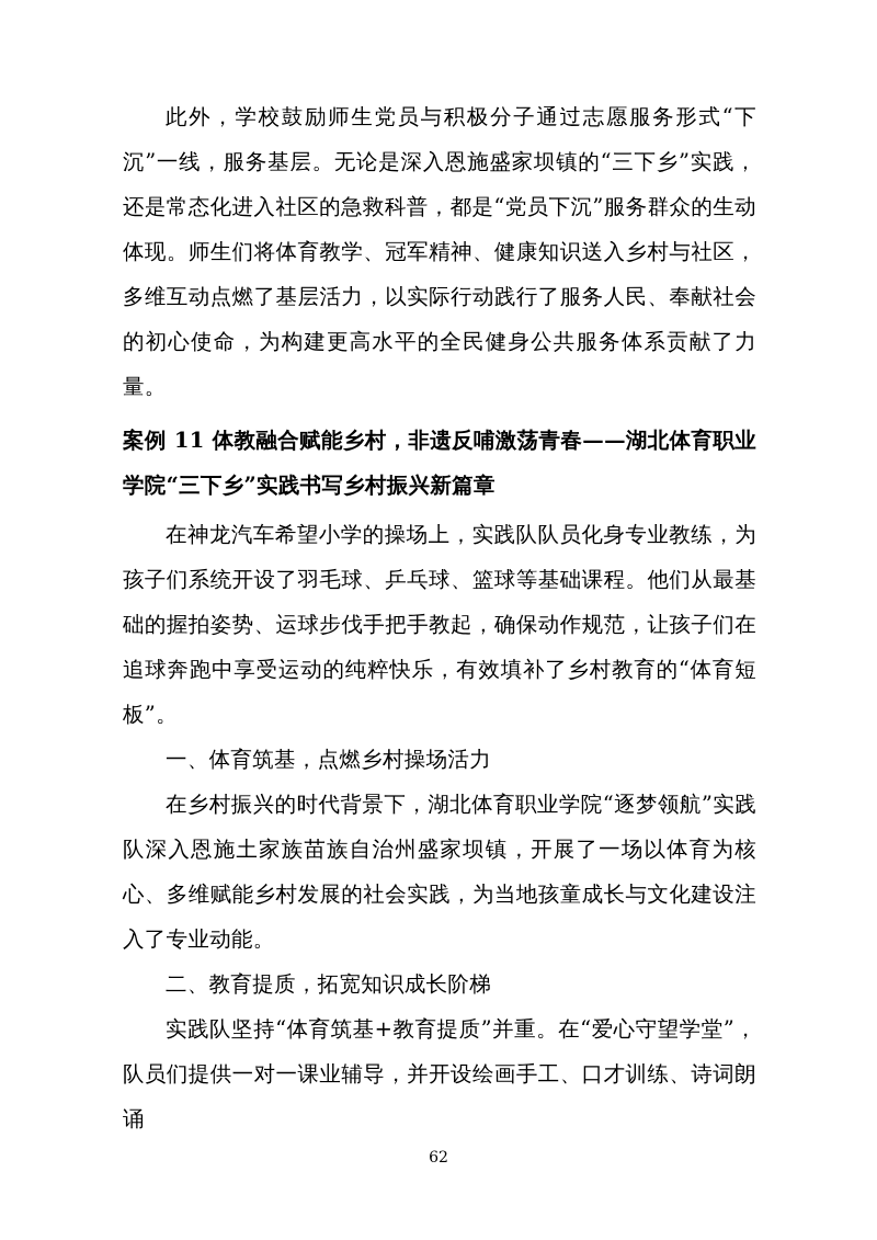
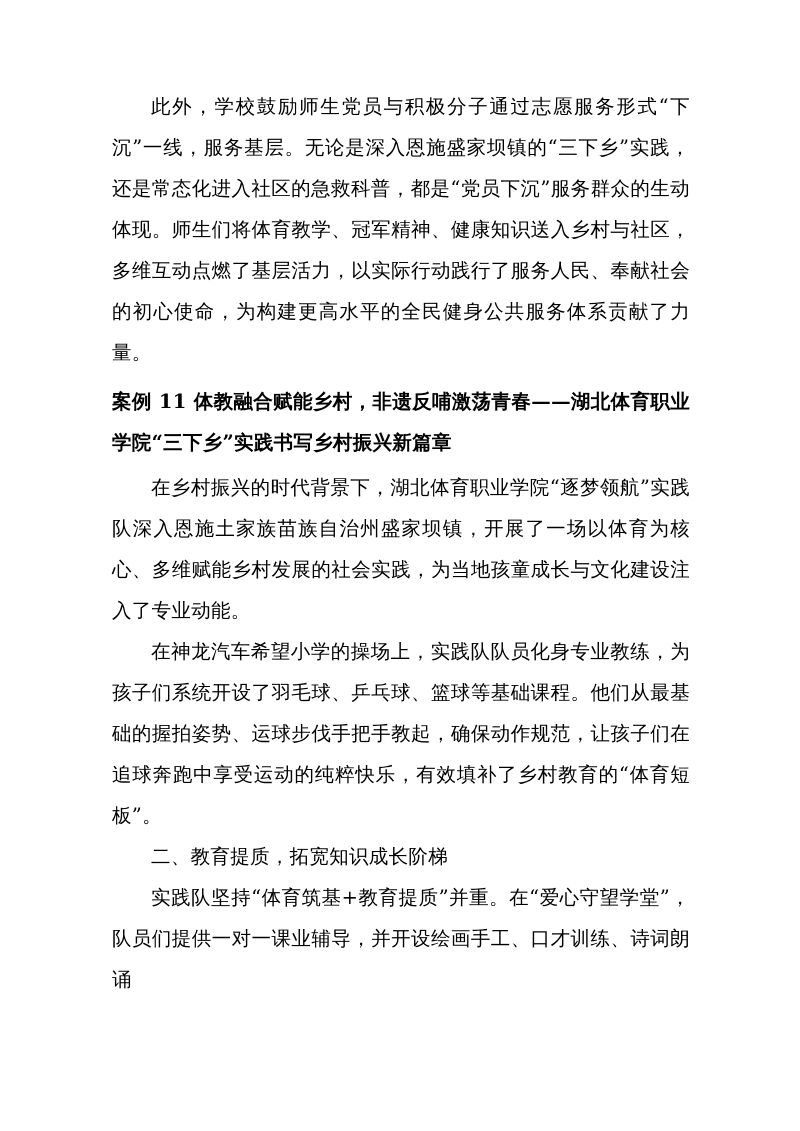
  此外，学校鼓励师生党员与积极分子通过志愿服务形式“下沉”一线，服务基层。无论是深入恩施盛家坝镇的“三下乡”实践，还是常态化进入社区的急救科普，都是“党员下沉”服务群众的生动体现。师生们将体育教学、冠军精神、健康知识送入乡村与社区，多维互动点燃了基层活力，以实际行动践行了服务人民、奉献社会的初心使命，为构建更高水平的全民健身公共服务体系贡献了力量。
  案例 11 体教融合赋能乡村，非遗反哺激荡青春——湖北体育职业学院“三下乡”实践书写乡村振兴新篇章
- 在神龙汽车希望小学的操场上，实践队队员化身专业教练，为孩子们系统开设了羽毛球、乒乓球、篮球等基础课程。他们从最基础的握拍姿势、运球步伐手把手教起，确保动作规范，让孩子们在追球奔跑中享受运动的纯粹快乐，有效填补了乡村教育的“体育短板”。
+ 在乡村振兴的时代背景下，湖北体育职业学院“逐梦领航”实践队深入恩施土家族苗族自治州盛家坝镇，开展了一场以体育为核心、多维赋能乡村发展的社会实践，为当地孩童成长与文化建设注入了专业动能。
- 一、体育筑基，点燃乡村操场活力
- 在乡村振兴的时代背景下，湖北体育职业学院“逐梦领航”实践队深入恩施土家族苗族自治州盛家坝镇，开展了一场以体育为核心、多维赋能乡村发展的社会实践，为当地孩童成长与文化建设注入了专业动能。
+ 在神龙汽车希望小学的操场上，实践队队员化身专业教练，为孩子们系统开设了羽毛球、乒乓球、篮球等基础课程。他们从最基础的握拍姿势、运球步伐手把手教起，确保动作规范，让孩子们在追球奔跑中享受运动的纯粹快乐，有效填补了乡村教育的“体育短板”。
  二、教育提质，拓宽知识成长阶梯
  实践队坚持“体育筑基+教育提质”并重。在“爱心守望学堂”，队员们提供一对一课业辅导，并开设绘画手工、口才训练、诗词朗诵
- 62
